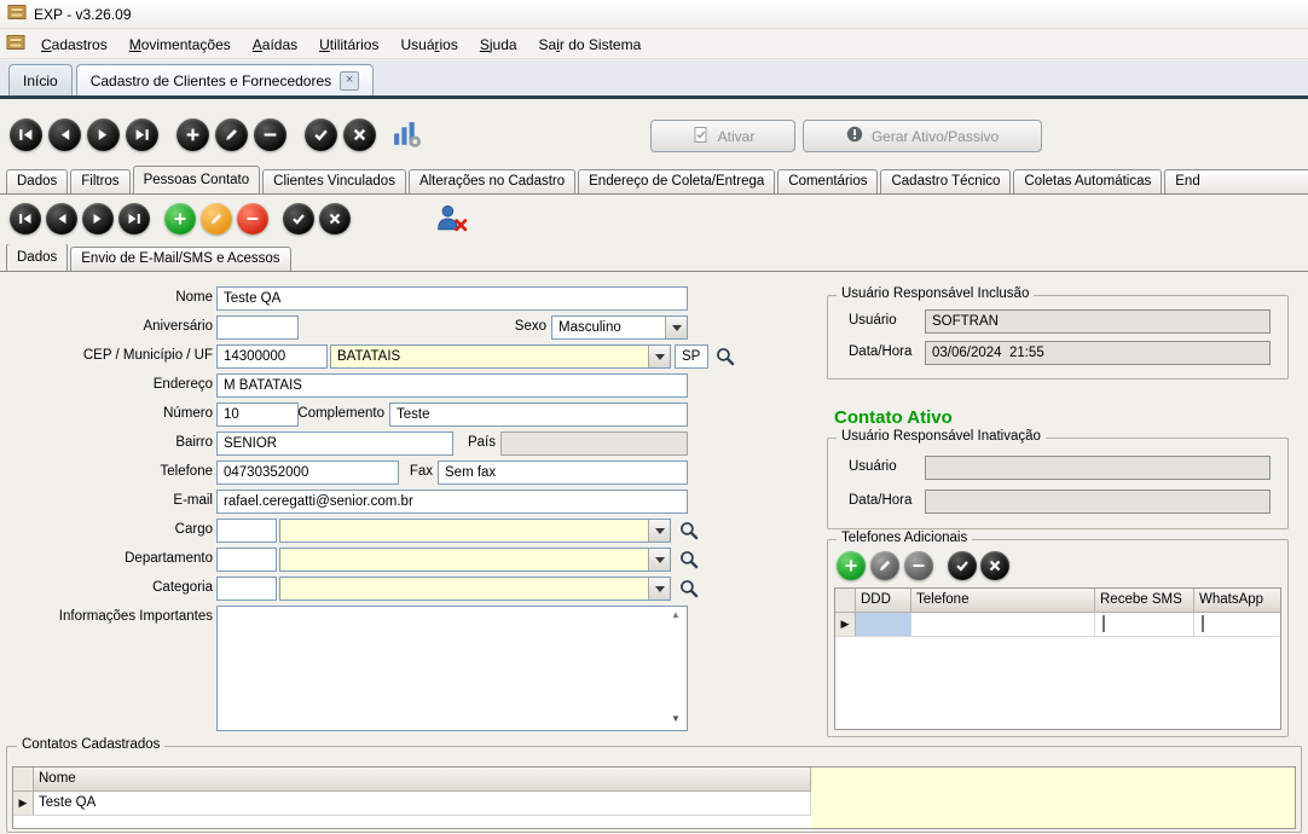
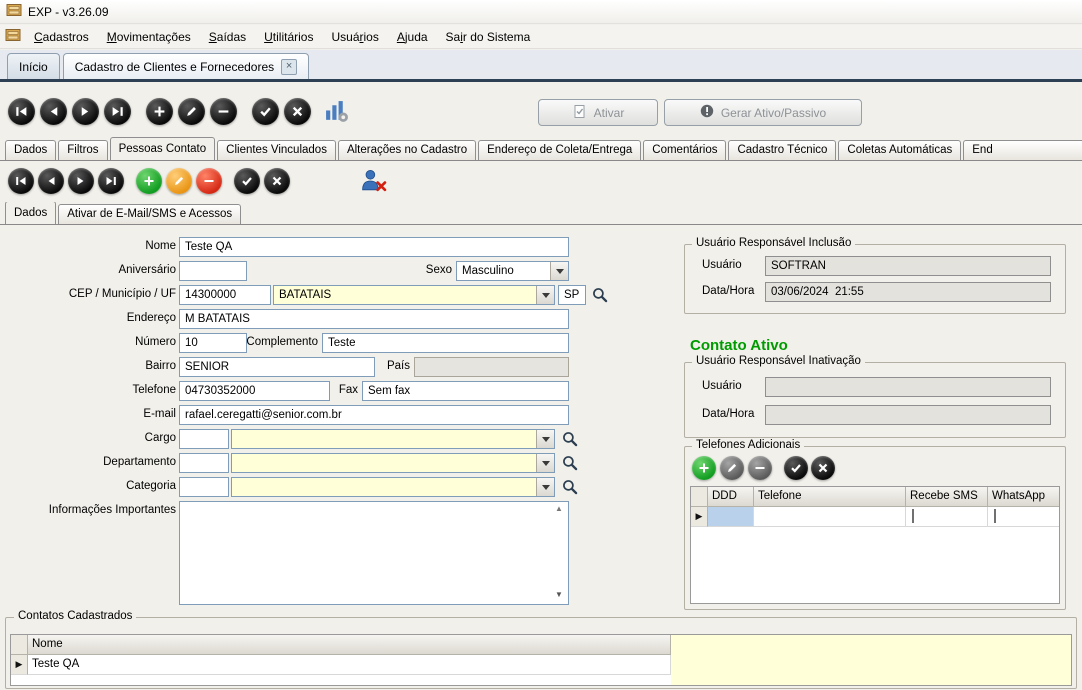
  EXP - v3.26.09
  Cadastros
  Movimentações
- Aaídas
+ Saídas
  Utilitários
  Usuários
- Sjuda
+ Ajuda
  Sair do Sistema
  Início
  Cadastro de Clientes e Fornecedores
  ×
  Ativar
  Gerar Ativo/Passivo
  Dados
  Filtros
  Pessoas Contato
  Clientes Vinculados
  Alterações no Cadastro
  Endereço de Coleta/Entrega
  Comentários
  Cadastro Técnico
  Coletas Automáticas
  End
  Dados
- Envio de E-Mail/SMS e Acessos
+ Ativar de E-Mail/SMS e Acessos
  Nome
  Teste QA
  Aniversário
  Sexo
  Masculino
  CEP / Município / UF
  14300000
  BATATAIS
  SP
  Endereço
  M BATATAIS
  Número
  10
  Complemento
  Teste
  Bairro
  SENIOR
  País
  Telefone
  04730352000
  Fax
  Sem fax
  E-mail
  rafael.ceregatti@senior.com.br
  Cargo
  Departamento
  Categoria
  Informações Importantes
  ▲
  ▼
  Usuário Responsável Inclusão
  Usuário
  SOFTRAN
  Data/Hora
  03/06/2024 21:55
  Contato Ativo
  Usuário Responsável Inativação
  Usuário
  Data/Hora
  Telefones Adicionais
  DDD
  Telefone
  Recebe SMS
  WhatsApp
  ▶
  Contatos Cadastrados
  Nome
  ▶
  Teste QA
